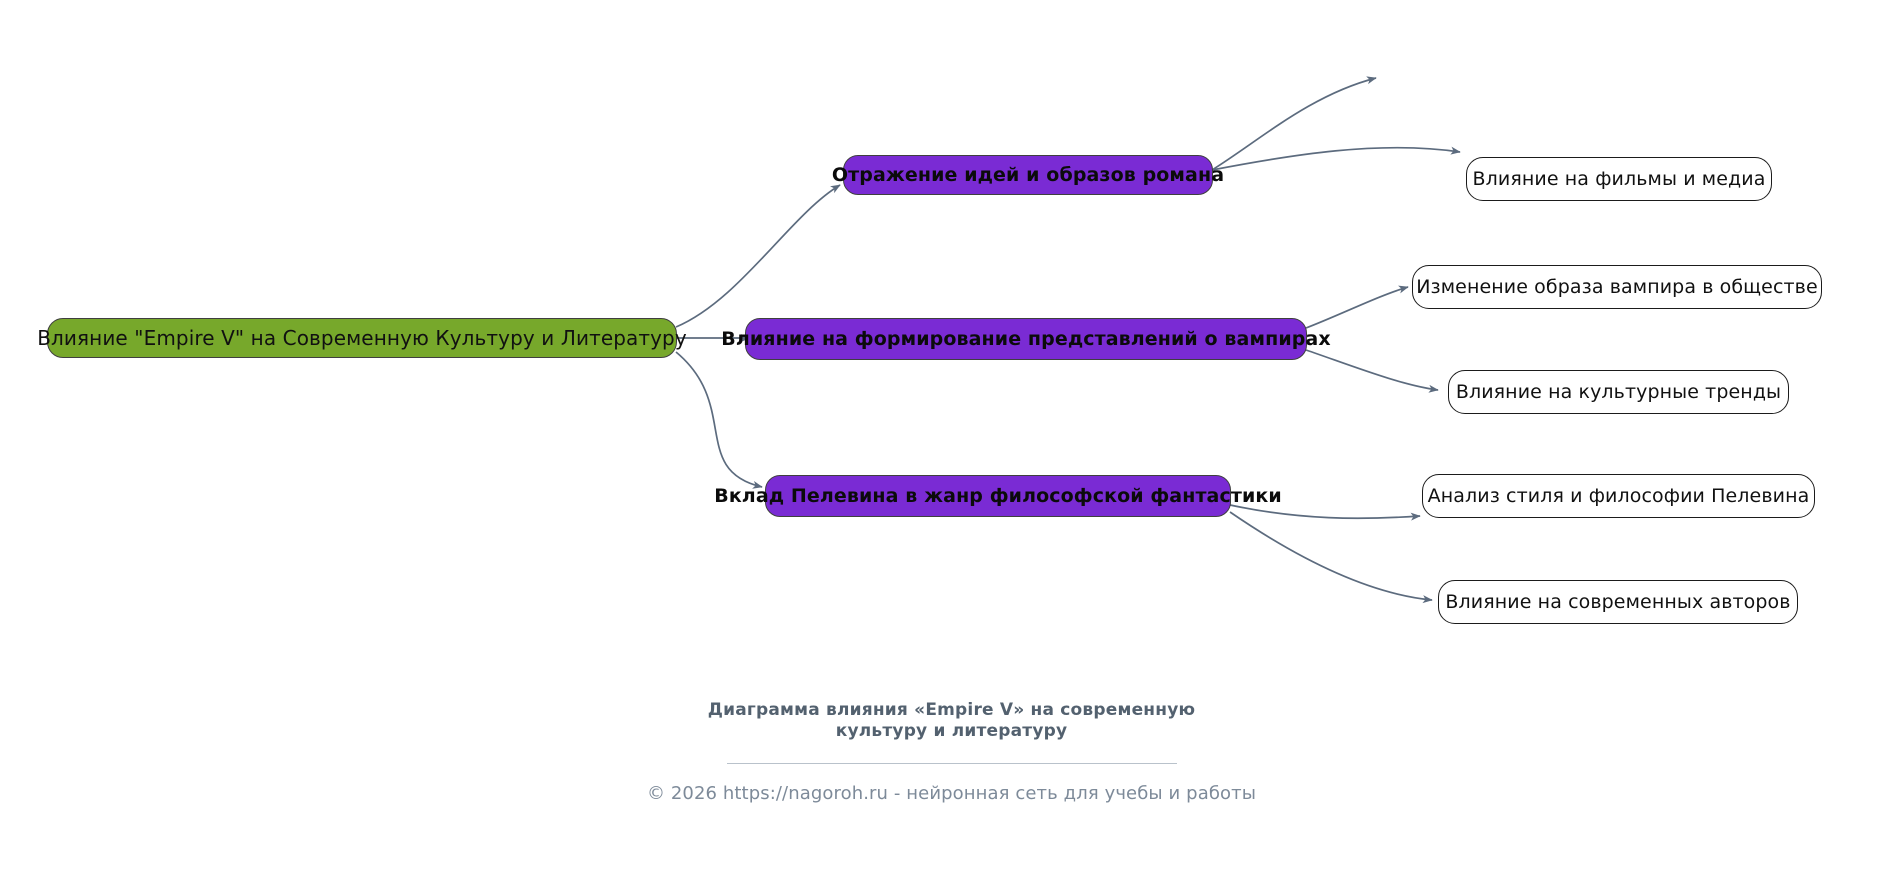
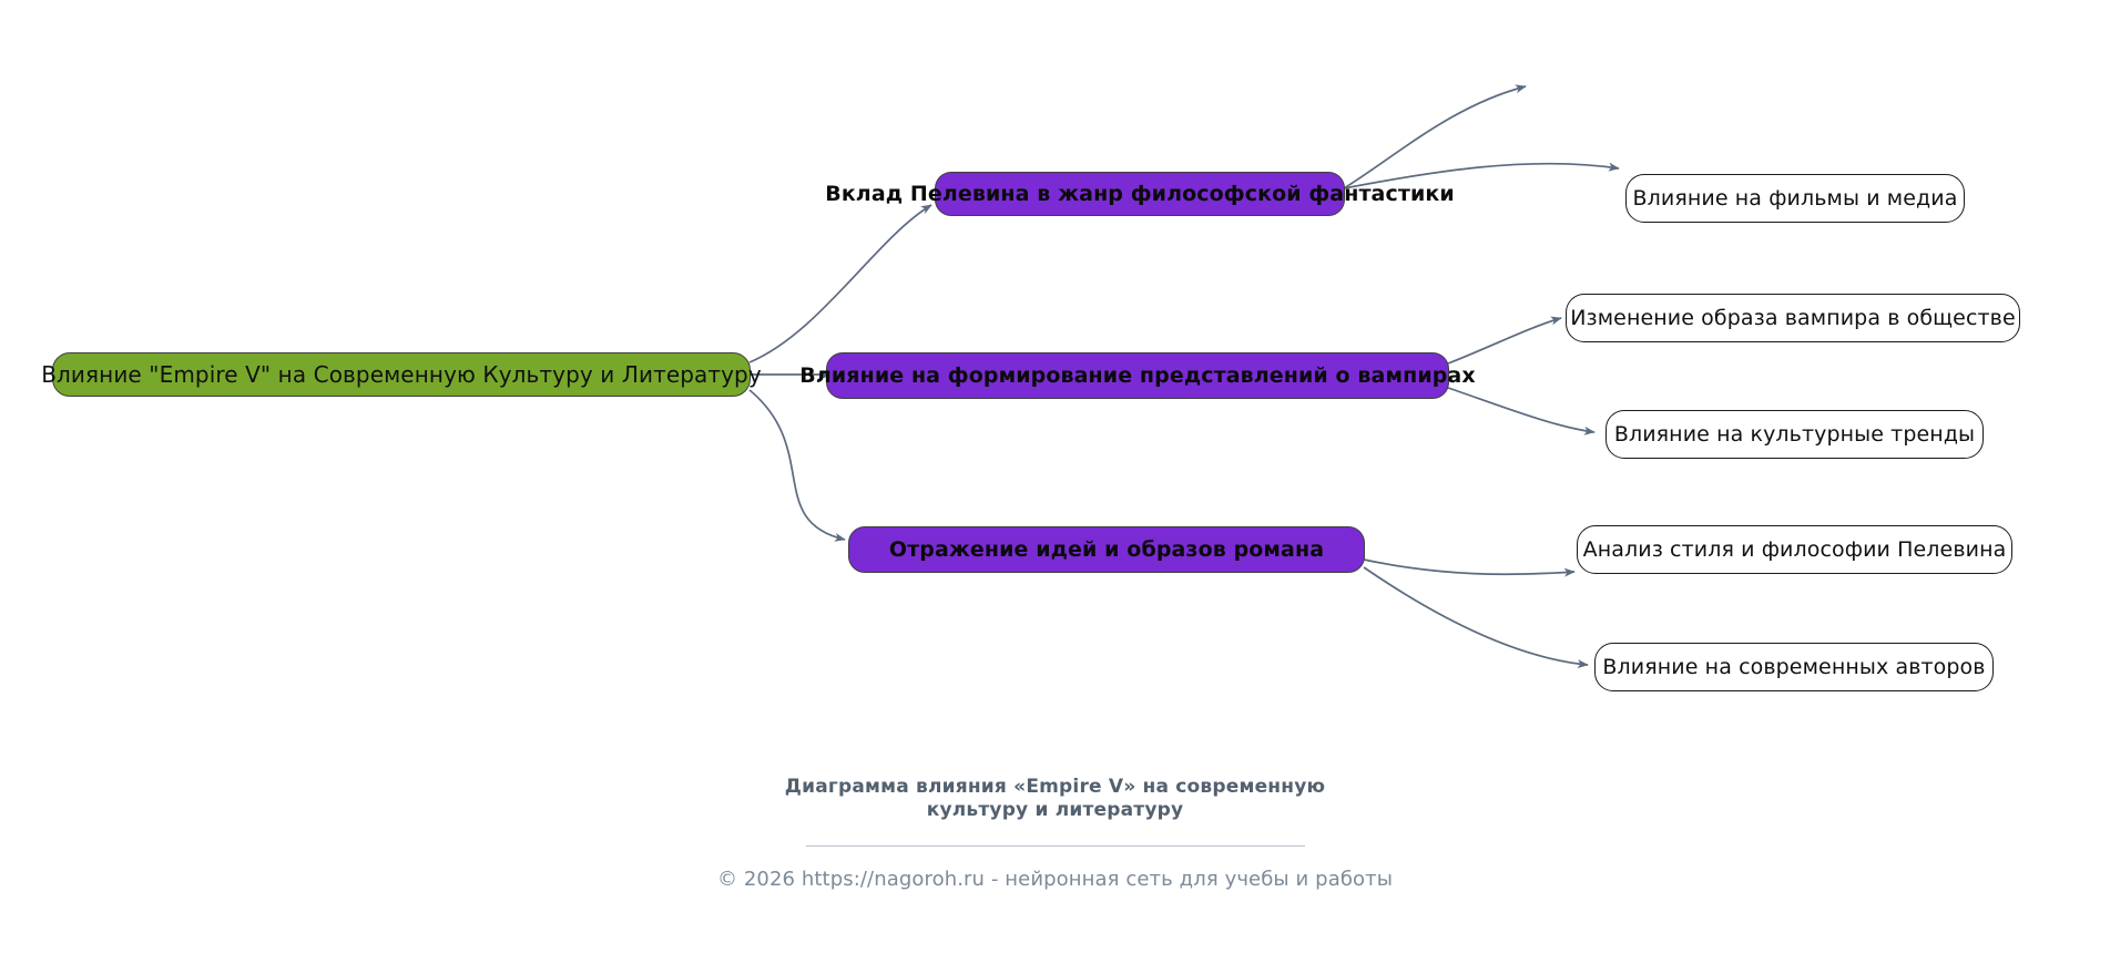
  Влияние "Empire V" на Современную Культуру и Литературу
- Отражение идей и образов романа
+ Вклад Пелевина в жанр философской фантастики
  Влияние на формирование представлений о вампирах
- Вклад Пелевина в жанр философской фантастики
+ Отражение идей и образов романа
  Влияние на фильмы и медиа
  Изменение образа вампира в обществе
  Влияние на культурные тренды
  Анализ стиля и философии Пелевина
  Влияние на современных авторов
  Диаграмма влияния «Empire V» на современную
  культуру и литературу
  © 2026 https://nagoroh.ru - нейронная сеть для учебы и работы
